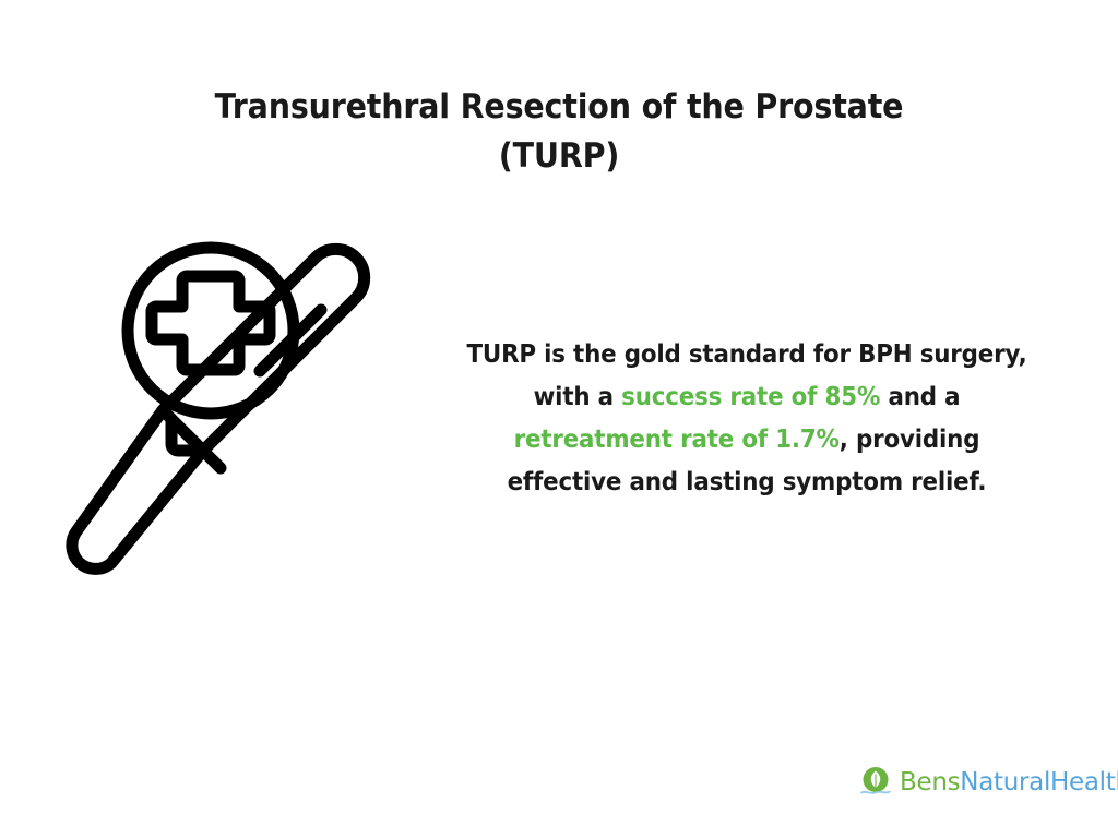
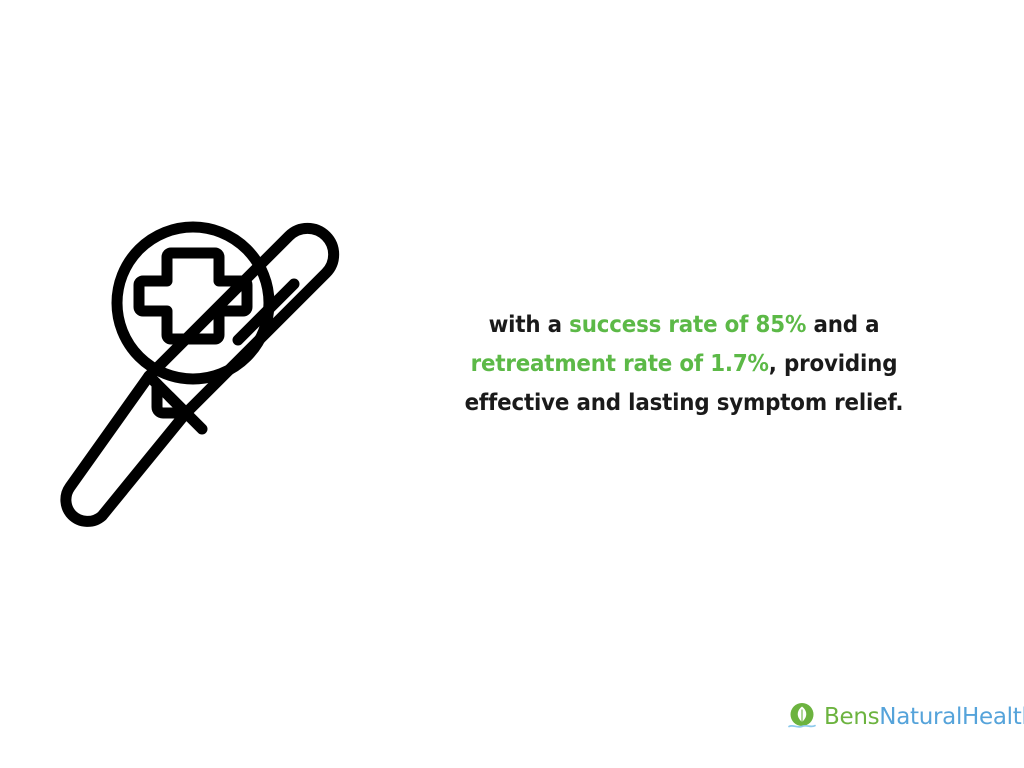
- Transurethral Resection of the Prostate
- (TURP)
- TURP is the gold standard for BPH surgery,
  with a success rate of 85% and a
  retreatment rate of 1.7%, providing
  effective and lasting symptom relief.
  BensNaturalHealt
